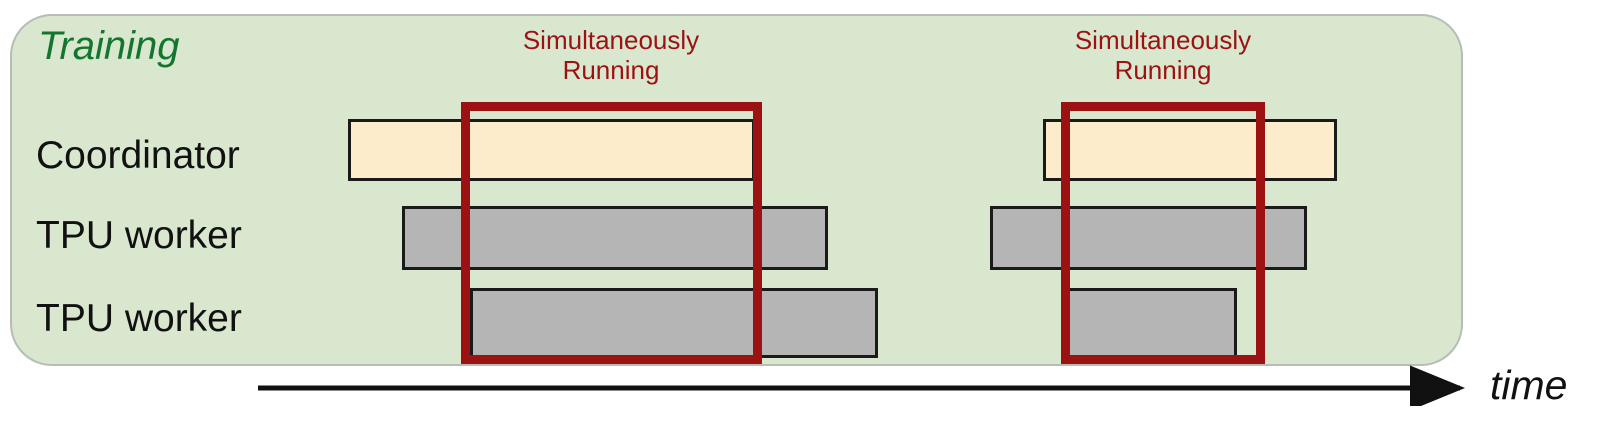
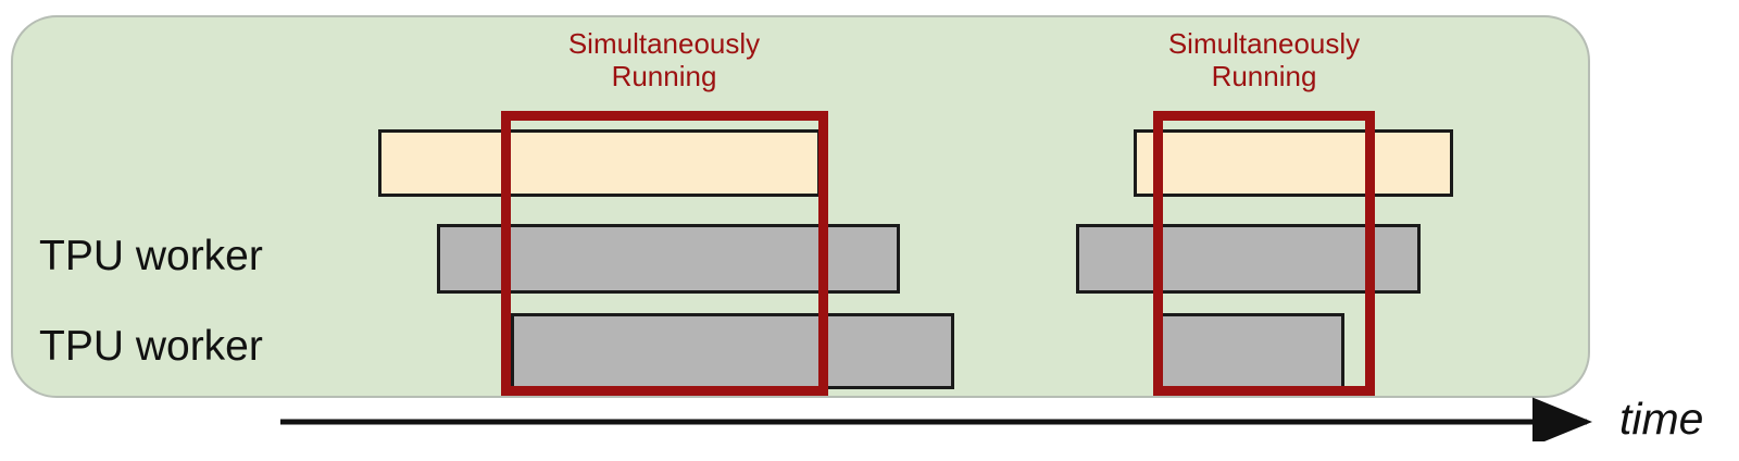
- Training
- Coordinator
  TPU worker
  TPU worker
  Simultaneously
  Running
  Simultaneously
  Running
  time
